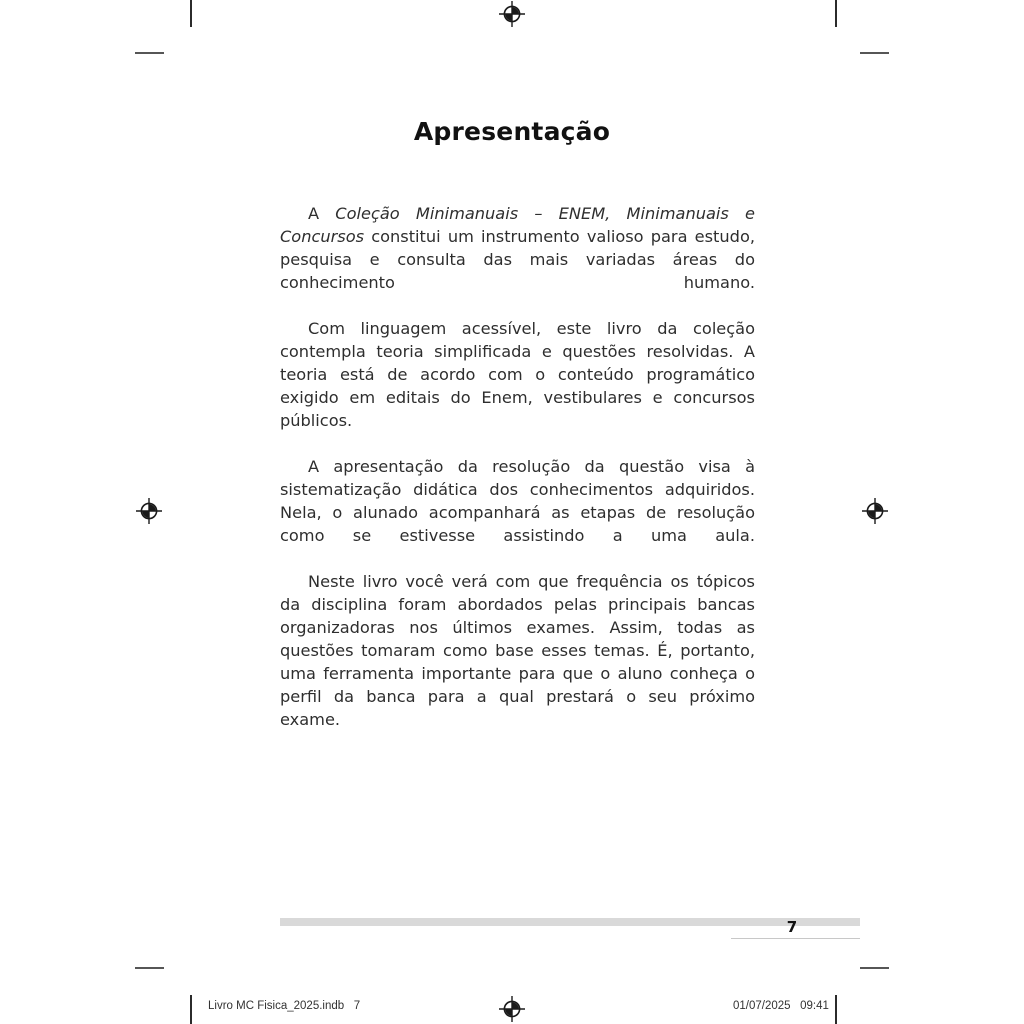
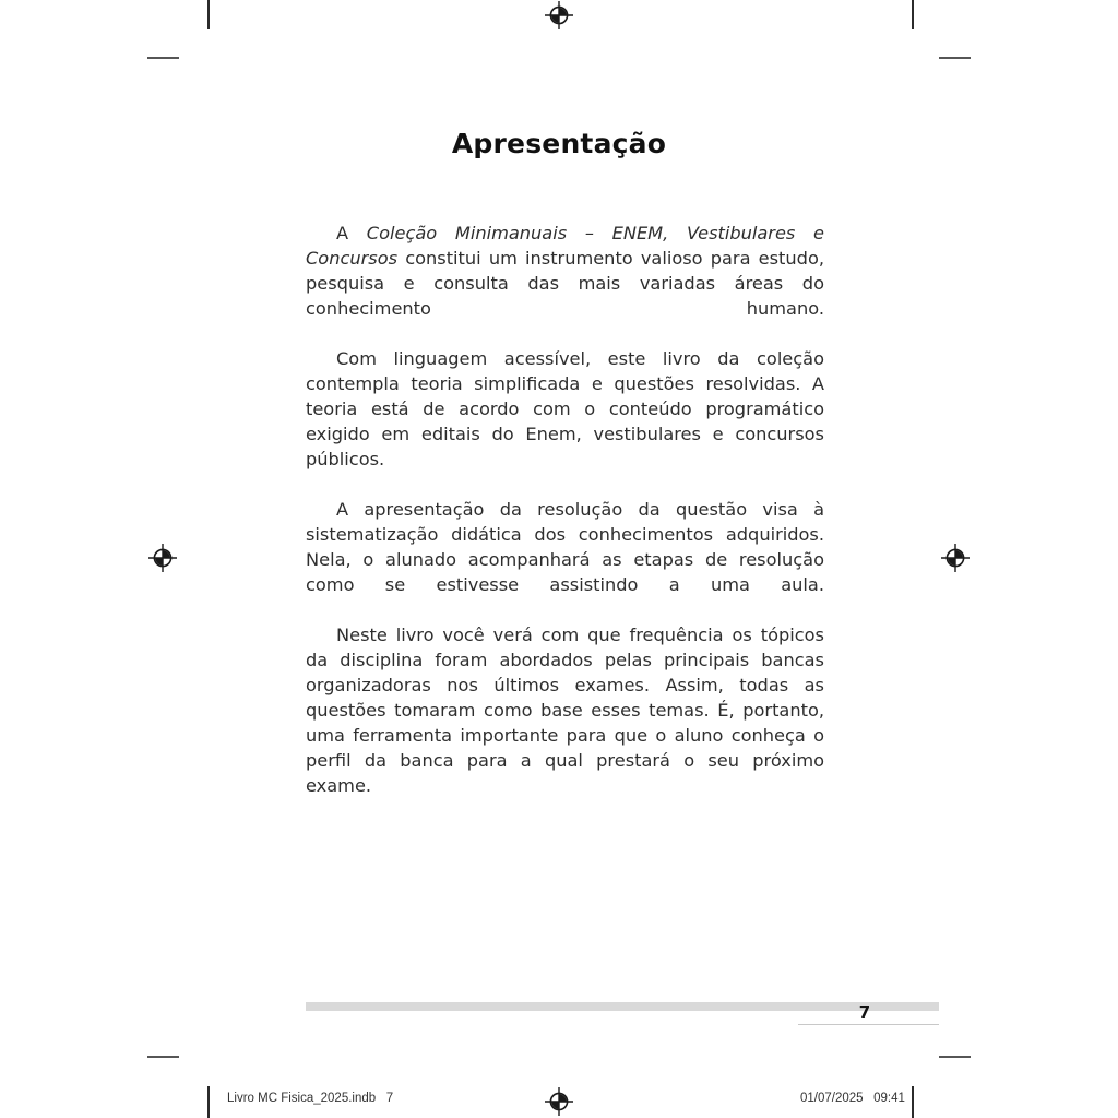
  Apresentação
- A Coleção Minimanuais – ENEM, Minimanuais e Concursos constitui um instrumento valioso para estudo, pesquisa e consulta das mais variadas áreas do conhecimento humano.
+ A Coleção Minimanuais – ENEM, Vestibulares e Concursos constitui um instrumento valioso para estudo, pesquisa e consulta das mais variadas áreas do conhecimento humano.
  Com linguagem acessível, este livro da coleção contempla teoria simplificada e questões resolvidas. A teoria está de acordo com o conteúdo programático exigido em editais do Enem, vestibulares e concursos públicos.
  A apresentação da resolução da questão visa à sistematização didática dos conhecimentos adquiridos. Nela, o alunado acompanhará as etapas de resolução como se estivesse assistindo a uma aula.
  Neste livro você verá com que frequência os tópicos da disciplina foram abordados pelas principais bancas organizadoras nos últimos exames. Assim, todas as questões tomaram como base esses temas. É, portanto, uma ferramenta importante para que o aluno conheça o perfil da banca para a qual prestará o seu próximo exame.
  7
  Livro MC Fisica_2025.indb 7
  01/07/2025 09:41
